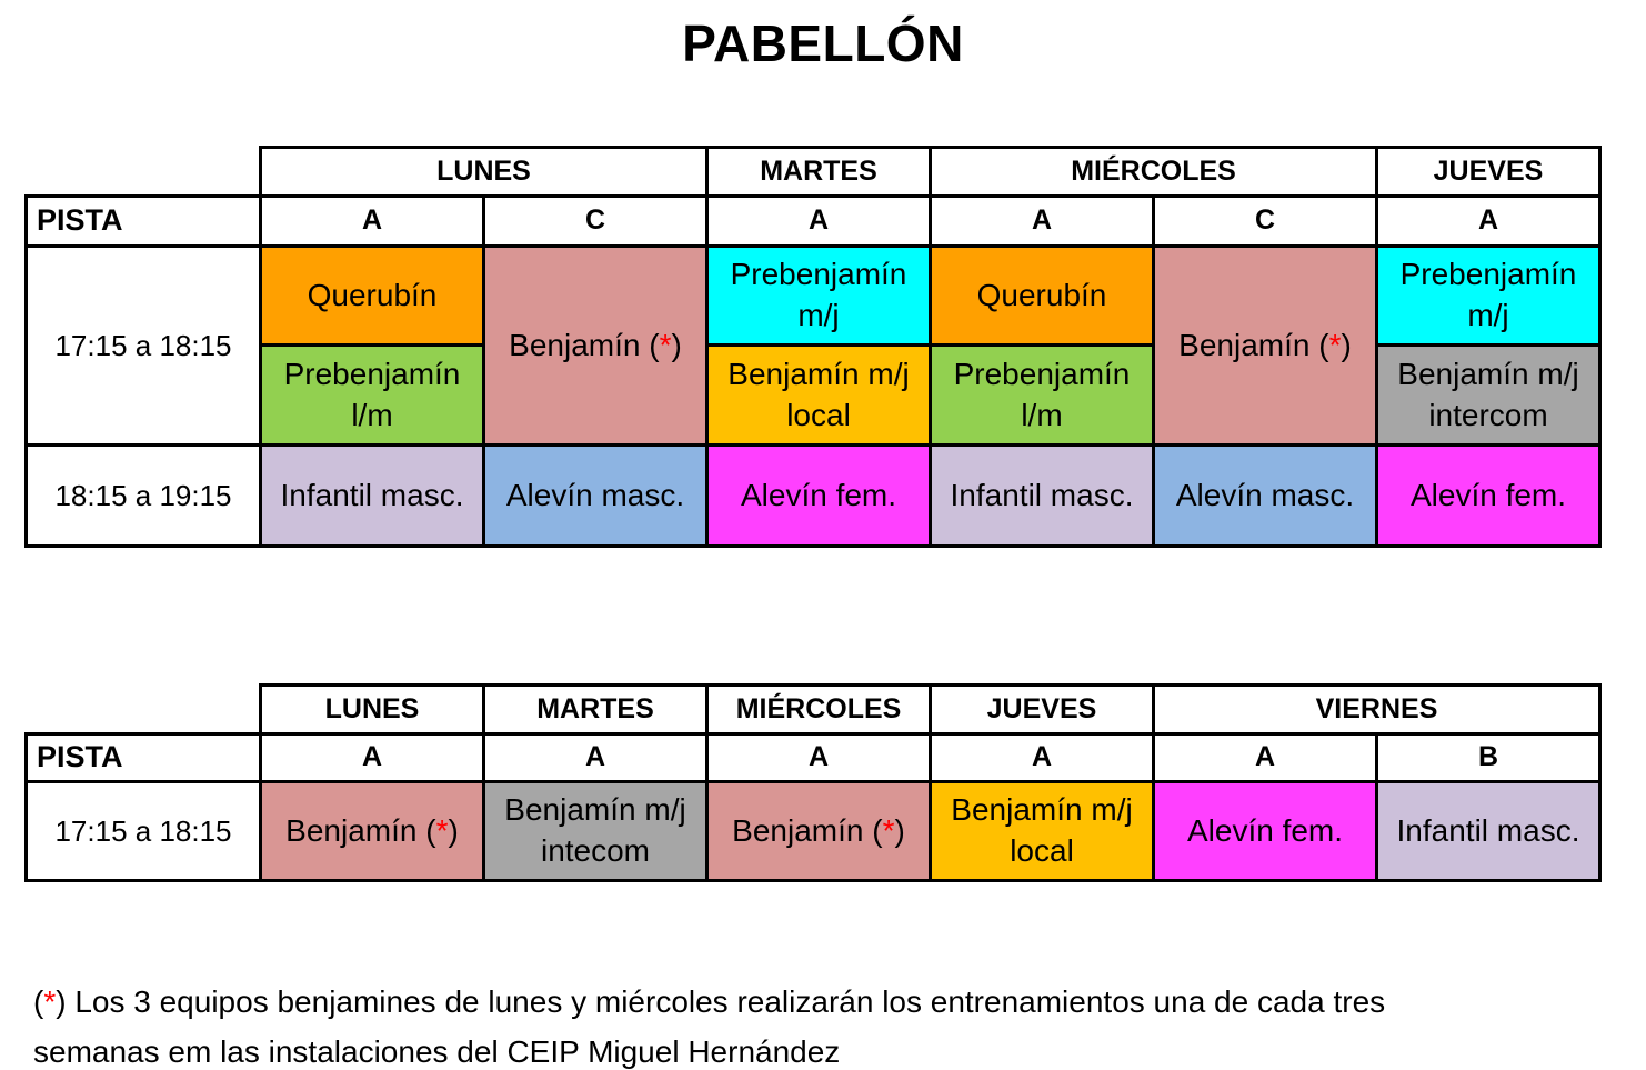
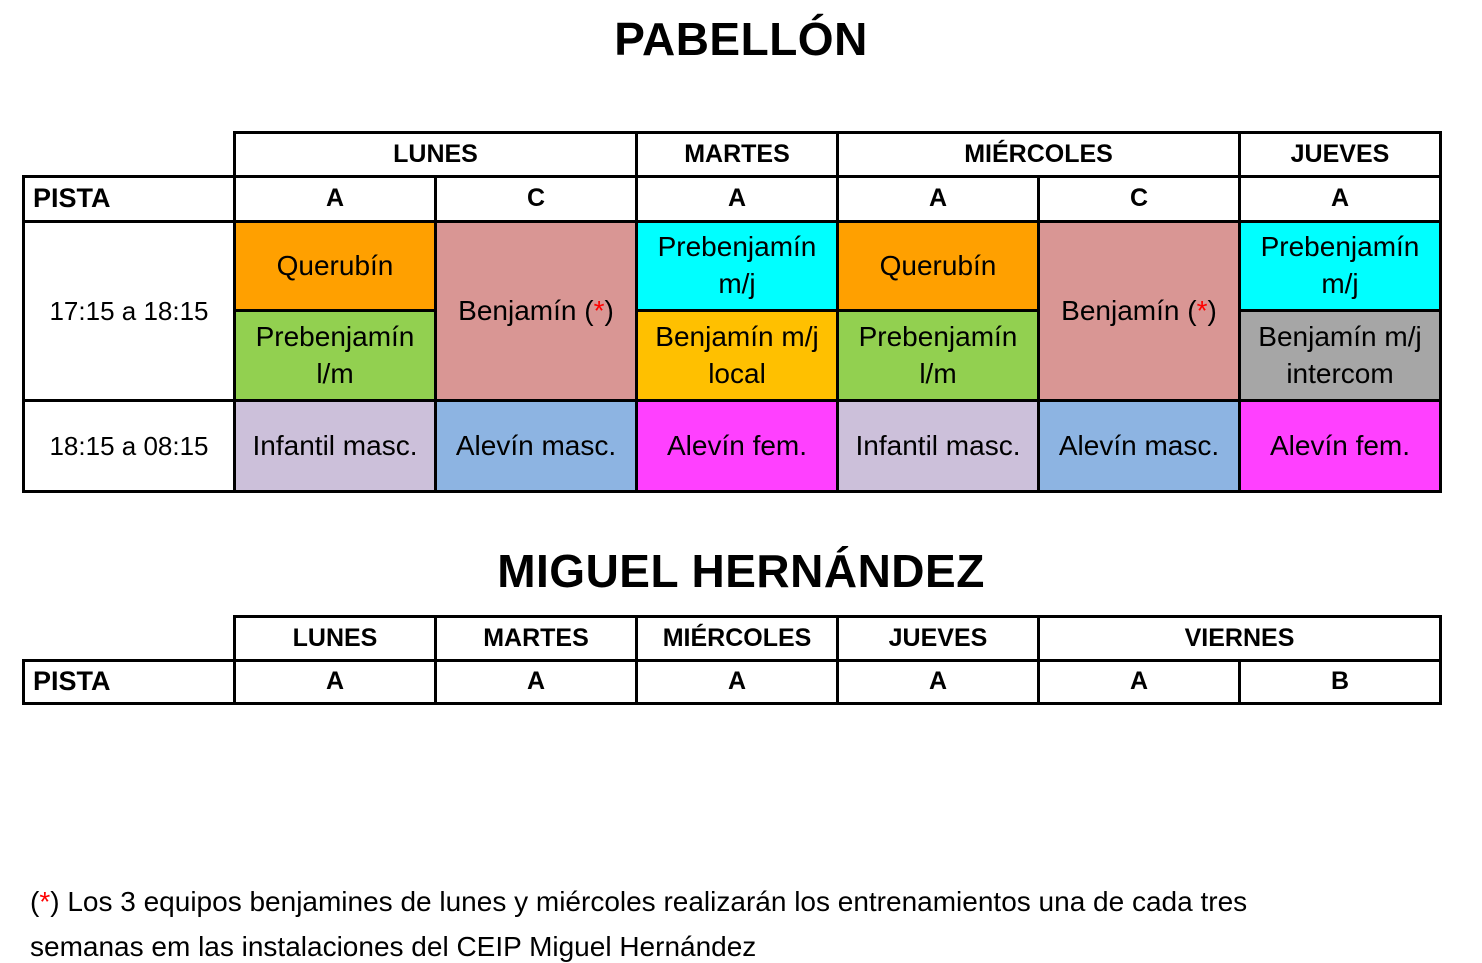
  PABELLÓN
  	LUNES	MARTES	MIÉRCOLES	JUEVES
  PISTA	A	C	A	A	C	A
  17:15 a 18:15	Querubín	Benjamín (*)	Prebenjamín m/j	Querubín	Benjamín (*)	Prebenjamín m/j
  Prebenjamín l/m	Benjamín m/j local	Prebenjamín l/m	Benjamín m/j intercom
- 18:15 a 19:15	Infantil masc.	Alevín masc.	Alevín fem.	Infantil masc.	Alevín masc.	Alevín fem.
+ 18:15 a 08:15	Infantil masc.	Alevín masc.	Alevín fem.	Infantil masc.	Alevín masc.	Alevín fem.
+ MIGUEL HERNÁNDEZ
  	LUNES	MARTES	MIÉRCOLES	JUEVES	VIERNES
  PISTA	A	A	A	A	A	B
- 17:15 a 18:15	Benjamín (*)	Benjamín m/j intecom	Benjamín (*)	Benjamín m/j local	Alevín fem.	Infantil masc.
  (*) Los 3 equipos benjamines de lunes y miércoles realizarán los entrenamientos una de cada tres
  semanas em las instalaciones del CEIP Miguel Hernández
